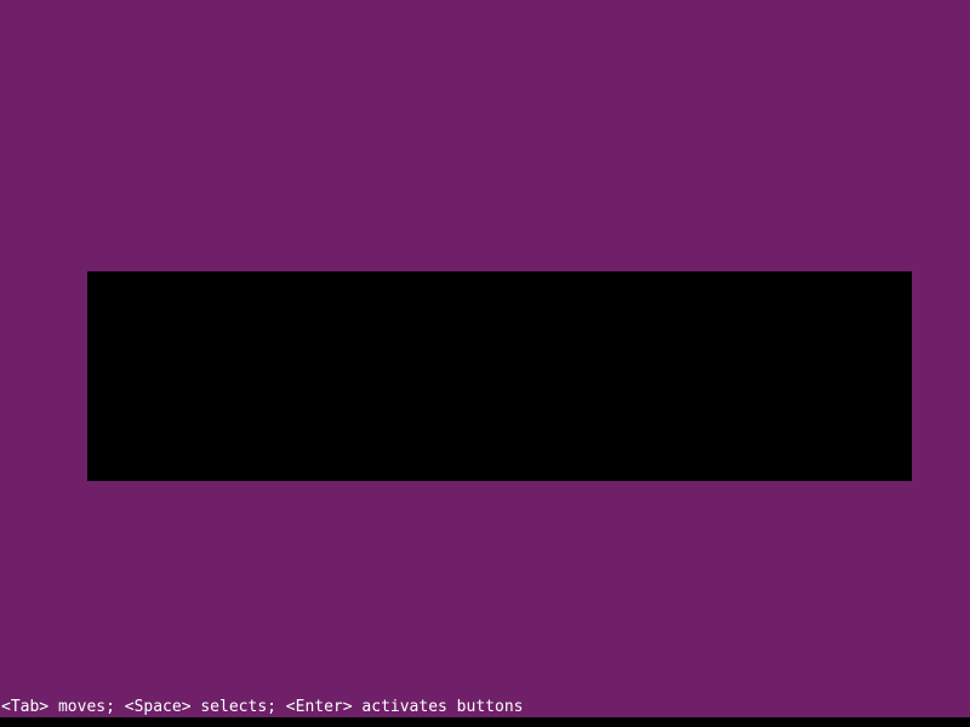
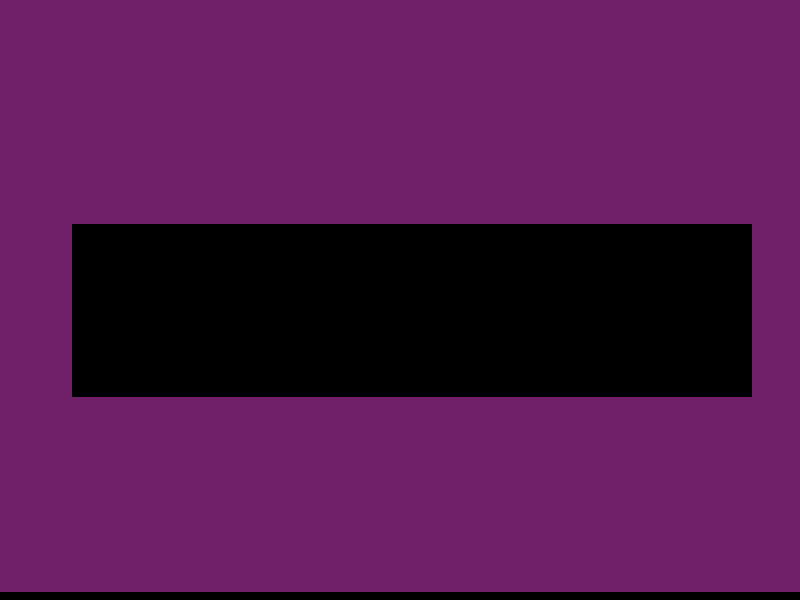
- <Tab> moves; <Space> selects; <Enter> activates buttons
